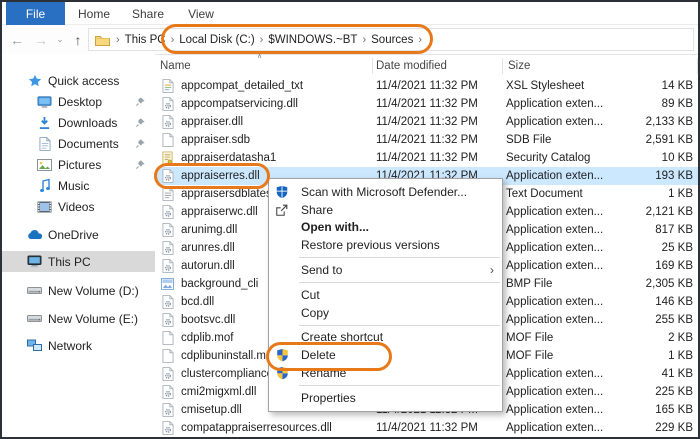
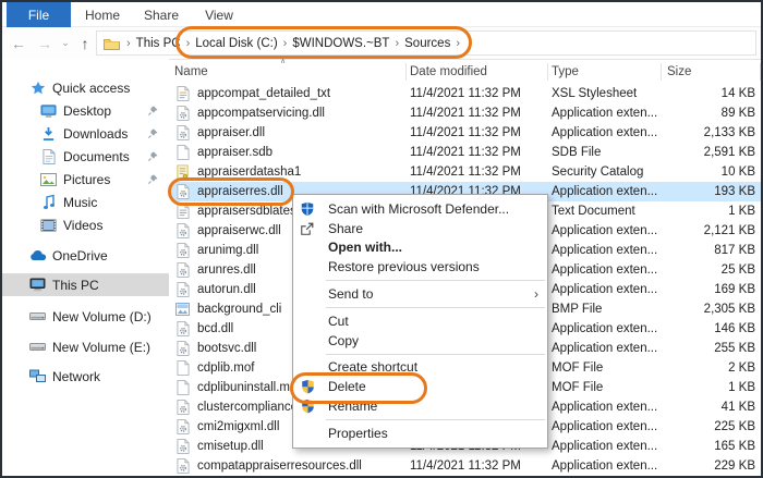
  File
  Home
  Share
  View
  ←
  →
  ⌄
  ↑
  ›
  This PC
  ›
  Local Disk (C:)
  ›
  $WINDOWS.~BT
  ›
  Sources
  ›
  Quick access
  Desktop
  Downloads
  Documents
  Pictures
  Music
  Videos
  OneDrive
  This PC
  New Volume (D:)
  New Volume (E:)
  Network
  Name
  Date modified
+ Type
  Size
  appcompat_detailed_txt
  11/4/2021 11:32 PM
  XSL Stylesheet
  14 KB
  appcompatservicing.dll
  11/4/2021 11:32 PM
  Application exten...
  89 KB
  appraiser.dll
  11/4/2021 11:32 PM
  Application exten...
  2,133 KB
  appraiser.sdb
  11/4/2021 11:32 PM
  SDB File
  2,591 KB
  appraiserdatasha1
  11/4/2021 11:32 PM
  Security Catalog
  10 KB
  appraiserres.dll
  11/4/2021 11:32 PM
  Application exten...
  193 KB
  appraisersdblate
  Text Document
  1 KB
  appraiserwc.dll
  Application exten...
  2,121 KB
  arunimg.dll
  Application exten...
  817 KB
  arunres.dll
  Application exten...
  25 KB
  autorun.dll
  Application exten...
  169 KB
  background_cli
  BMP File
  2,305 KB
  bcd.dll
  Application exten...
  146 KB
  bootsvc.dll
  Application exten...
  255 KB
  cdplib.mof
  MOF File
  2 KB
  cdplibuninstall.m
  MOF File
  1 KB
  clustercomplianc
  Application exten...
  41 KB
  cmi2migxml.dll
  Application exten...
  225 KB
  cmisetup.dll
  Application exten...
  165 KB
  compatappraiserresources.dll
  11/4/2021 11:32 PM
  Application exten...
  229 KB
  Scan with Microsoft Defender...
  Share
  Open with...
  Restore previous versions
  Send to
  ›
  Cut
  Copy
  Create shortcut
  Delete
  Rename
  Properties
